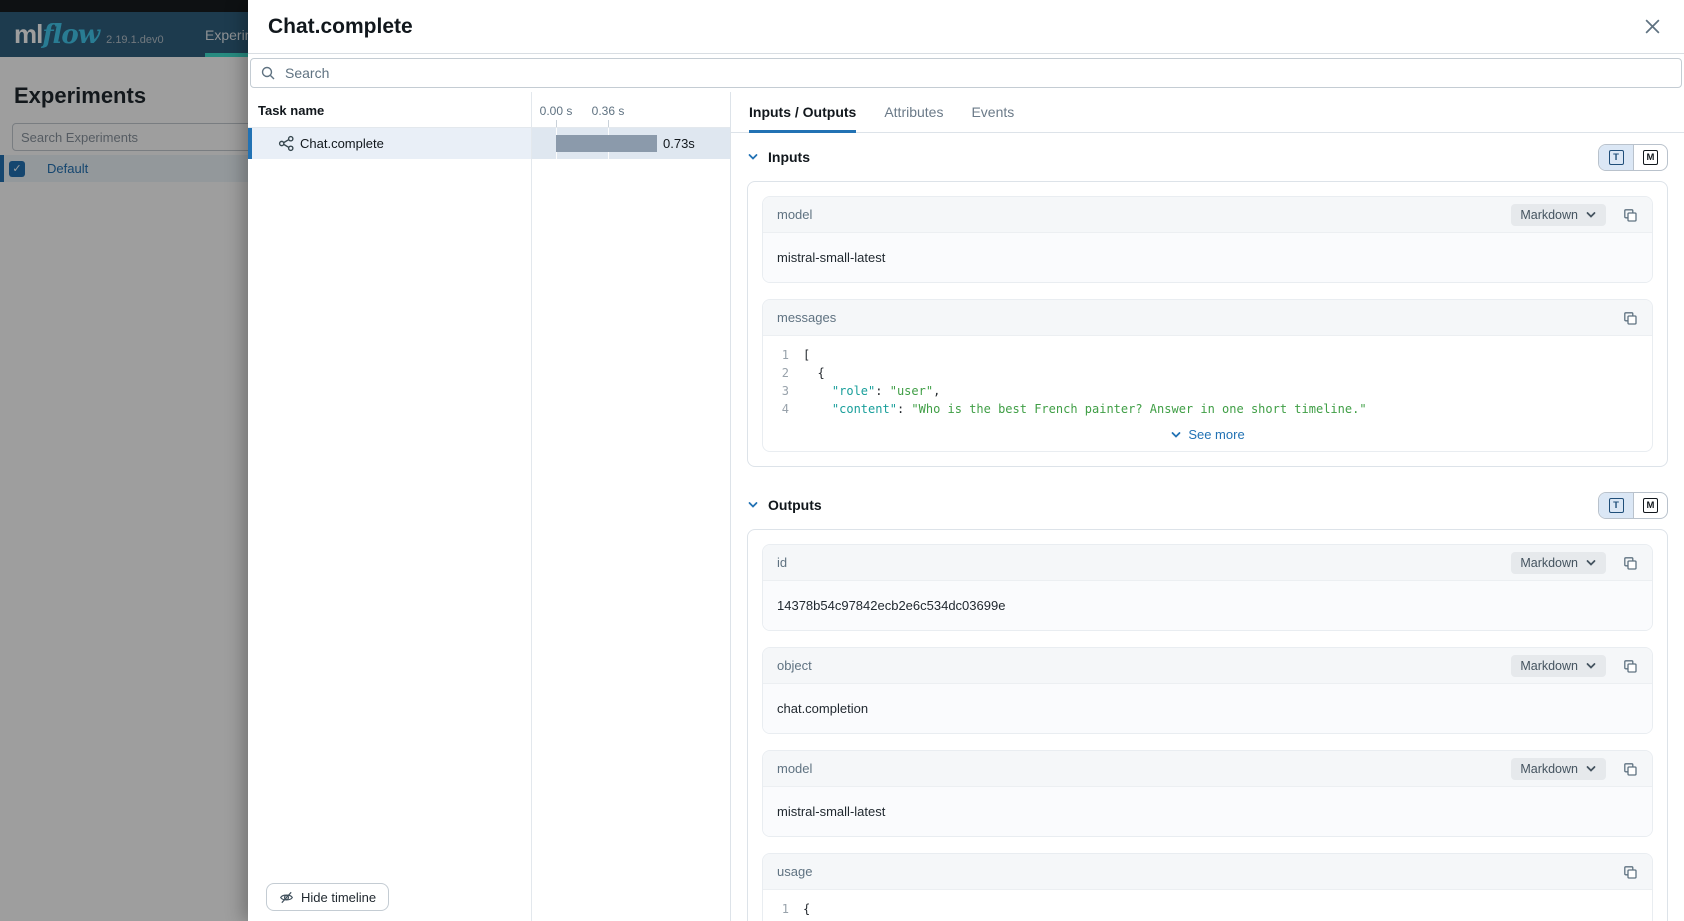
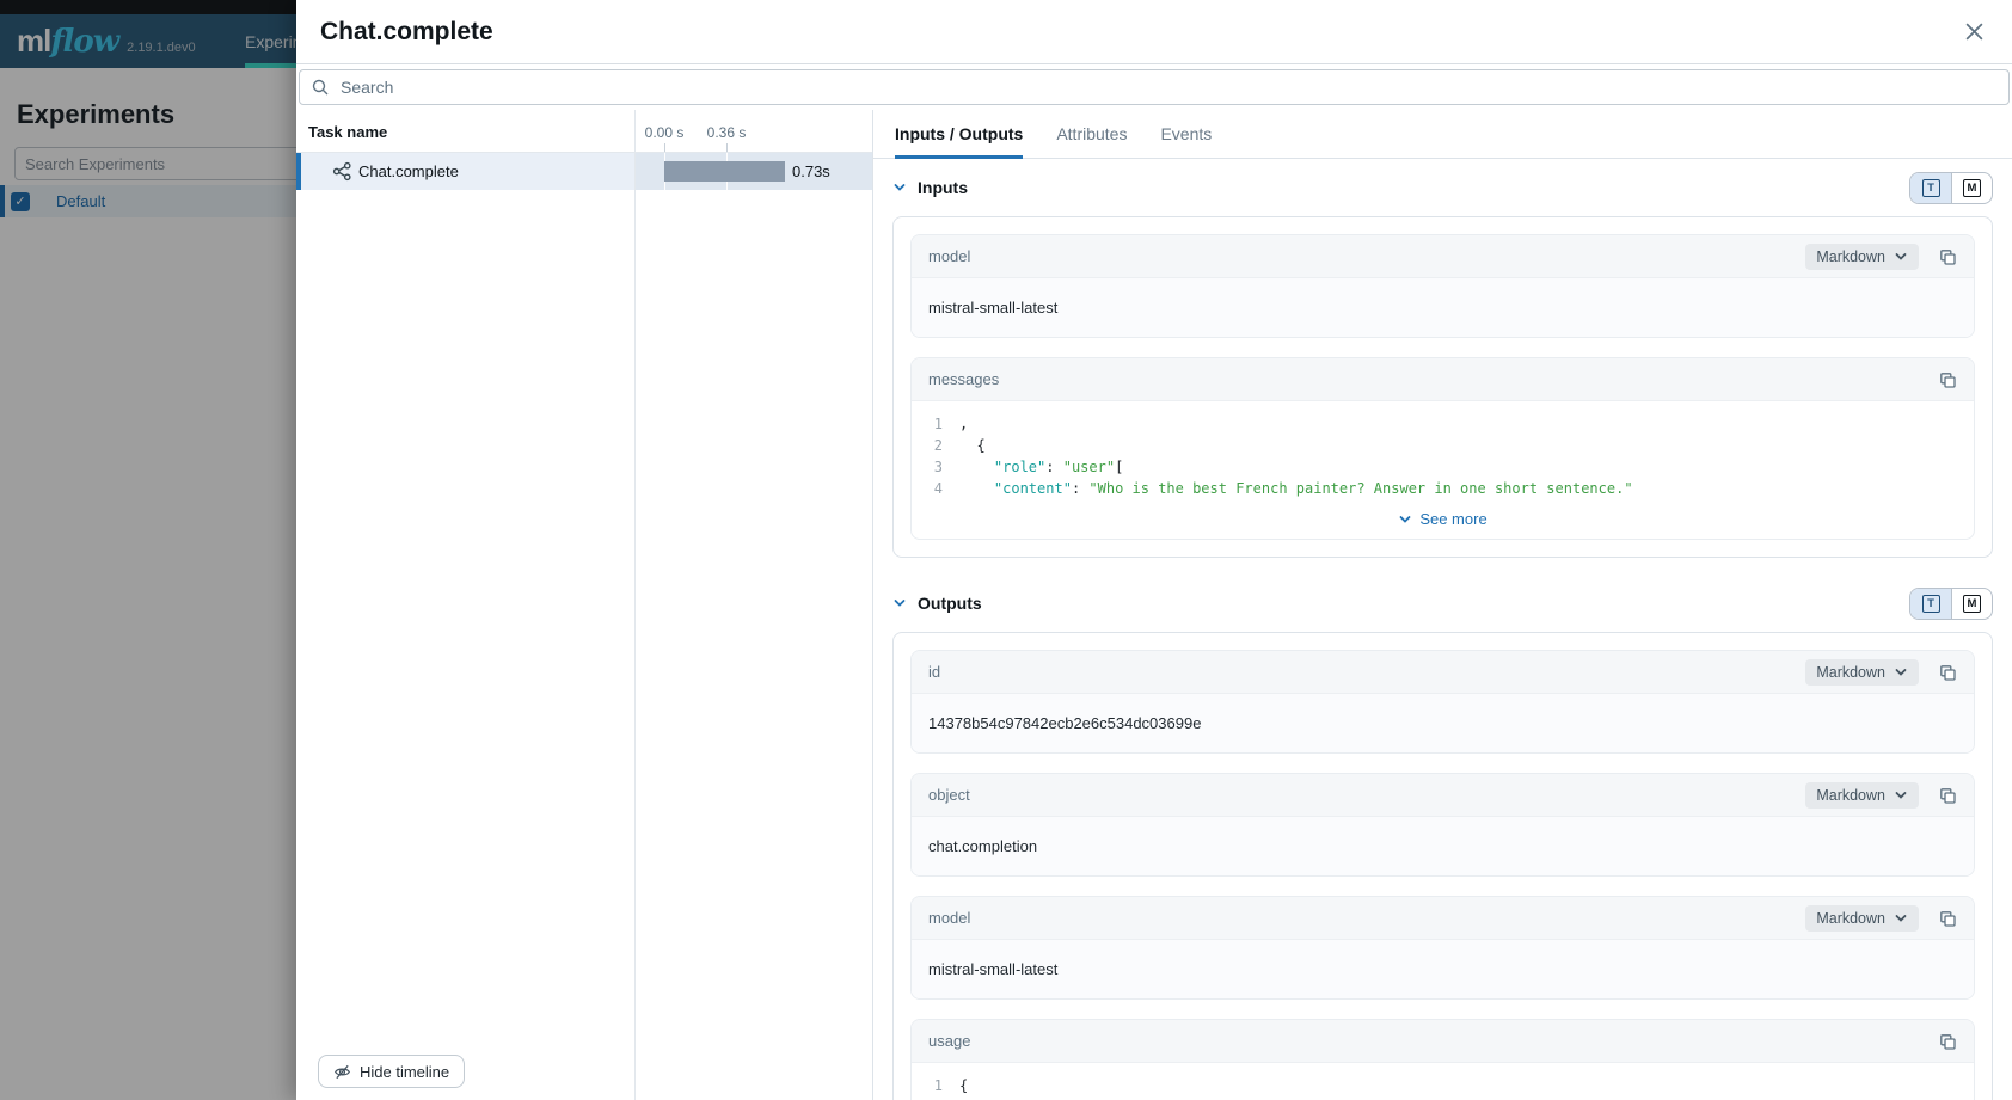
  ml
  flow
  2.19.1.dev0
  Experiments
  Search Experiments
  ✓
  Default
  Chat.complete
  Search
  Task name
  0.00 s
  0.36 s
  Chat.complete
  0.73s
  Hide timeline
  Inputs / Outputs
  Attributes
  Events
  Inputs
  T
  M
  model
  Markdown
  mistral-small-latest
  messages
  1
- [
+ ,
  2
  {
  3
- "role": "user",
+ "role": "user"[
  4
- "content": "Who is the best French painter? Answer in one short timeline."
+ "content": "Who is the best French painter? Answer in one short sentence."
  See more
  Outputs
  T
  M
  id
  Markdown
  14378b54c97842ecb2e6c534dc03699e
  object
  Markdown
  chat.completion
  model
  Markdown
  mistral-small-latest
  usage
  1
  {
